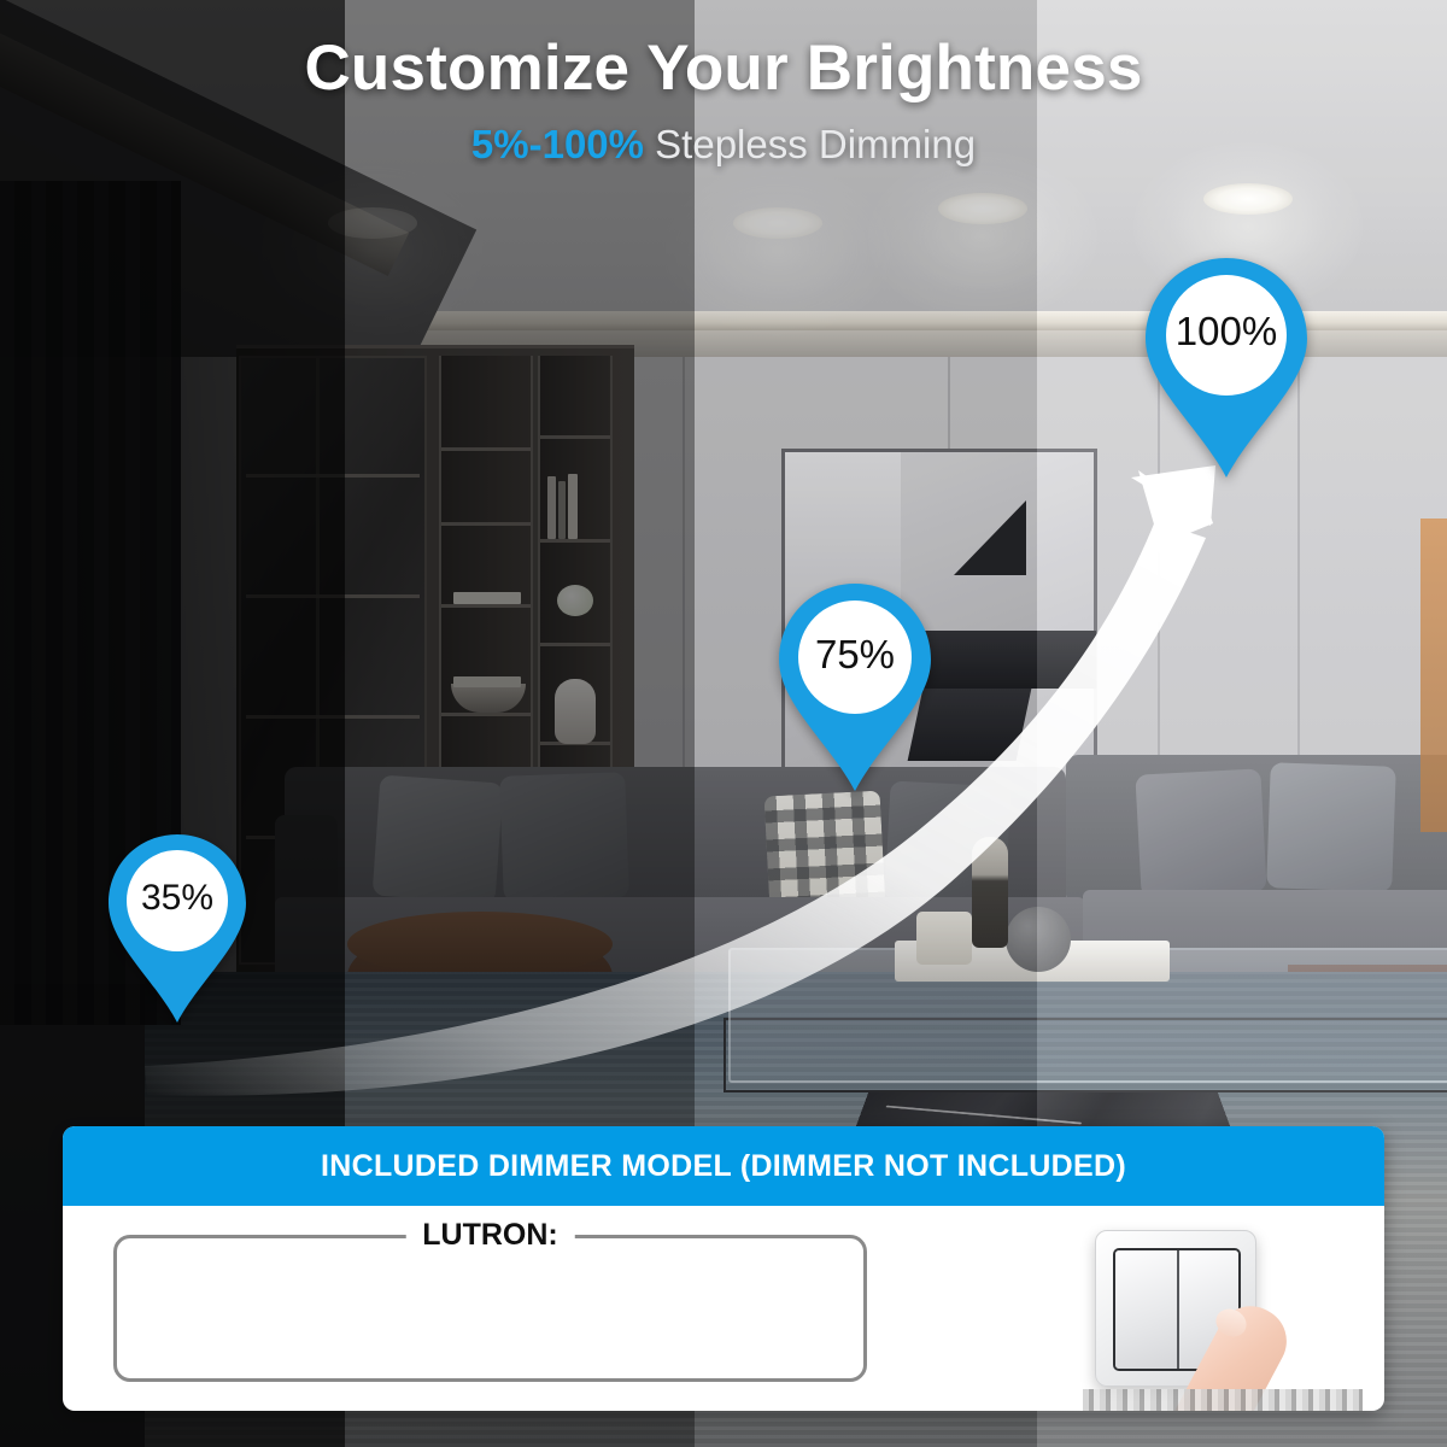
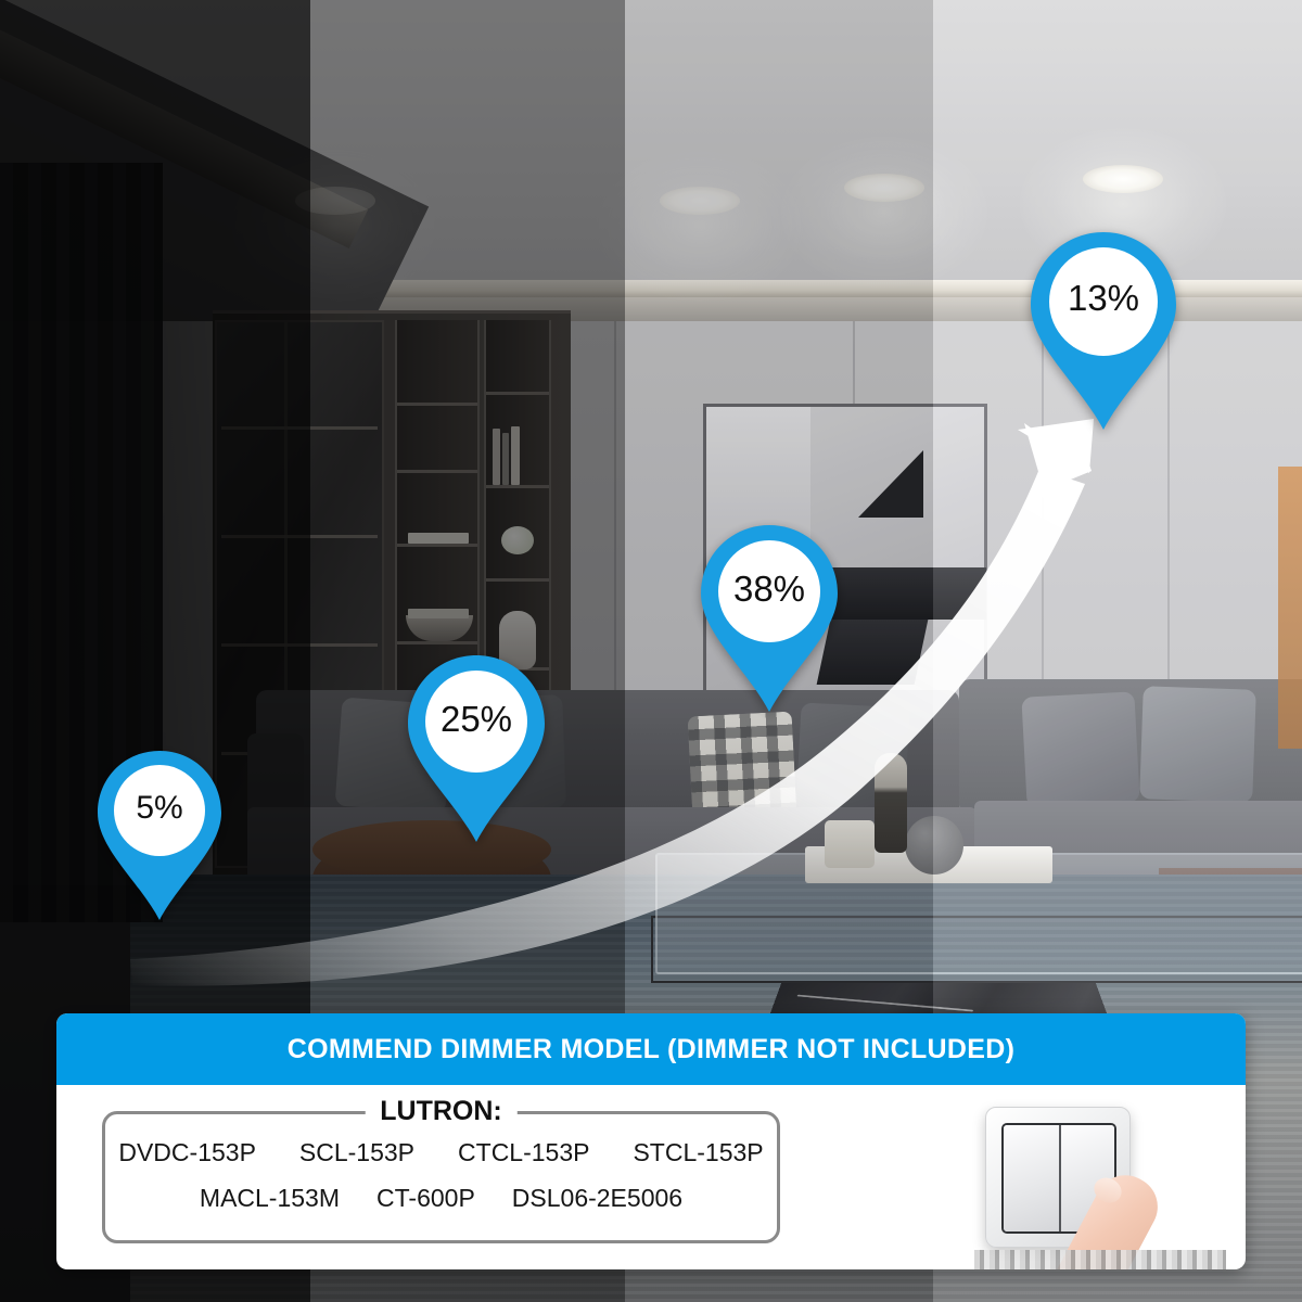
- Customize Your Brightness
- 5%-100% Stepless Dimming
- 35%
+ 5%
+ 25%
- 75%
+ 38%
- 100%
+ 13%
- INCLUDED DIMMER MODEL (DIMMER NOT INCLUDED)
+ COMMEND DIMMER MODEL (DIMMER NOT INCLUDED)
  LUTRON:
+ DVDC-153P
+ SCL-153P
+ CTCL-153P
+ STCL-153P
+ MACL-153M
+ CT-600P
+ DSL06-2E5006
